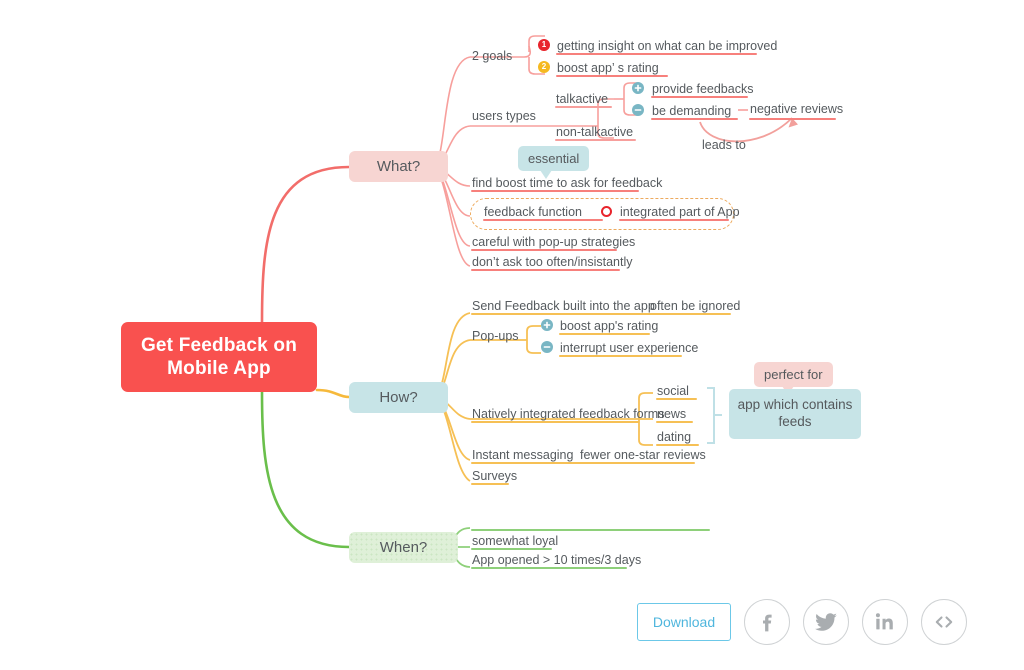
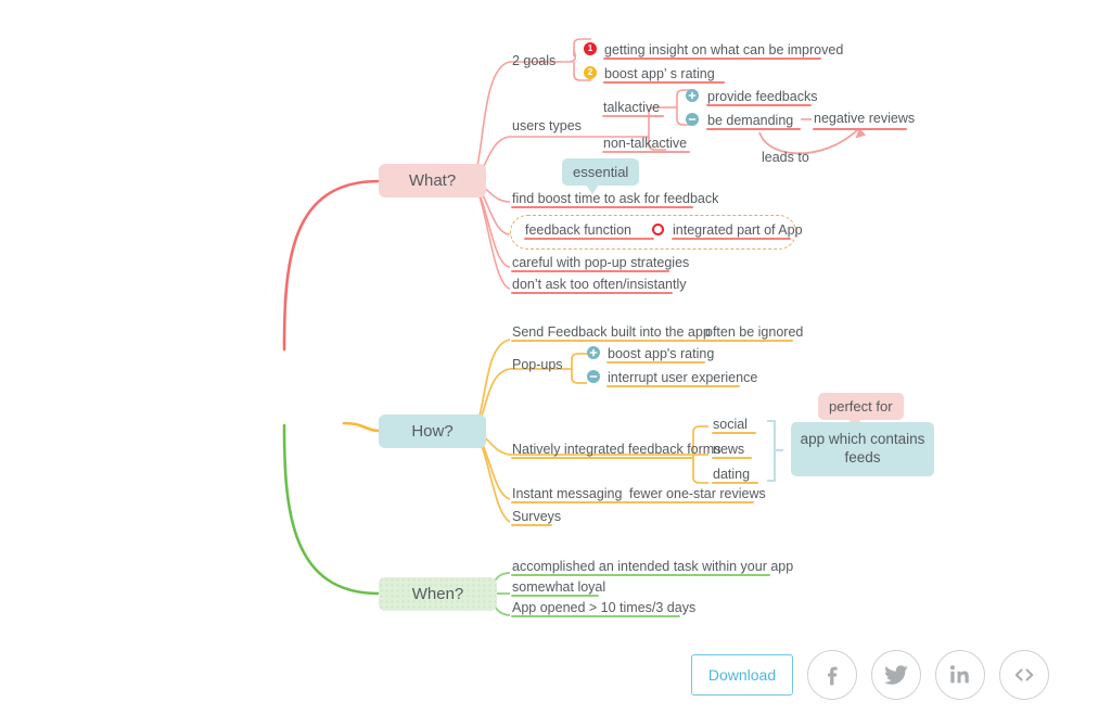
- Get Feedback on
- Mobile App
  What?
  How?
  When?
  2 goals
  1
  getting insight on what can be improved
  2
  boost app’ s rating
  users types
  talkactive
  non-talkactive
  provide feedbacks
  be demanding
  negative reviews
  leads to
  essential
  find boost time to ask for feedback
  feedback function
  integrated part of App
  careful with pop-up strategies
  don’t ask too often/insistantly
  Send Feedback built into the app
  often be ignored
  Pop-ups
  boost app's rating
  interrupt user experience
  Natively integrated feedback forms
  social
  news
  dating
  perfect for
  app which contains
  feeds
  Instant messaging
  fewer one-star reviews
  Surveys
+ accomplished an intended task within your app
  somewhat loyal
  App opened > 10 times/3 days
  Download
